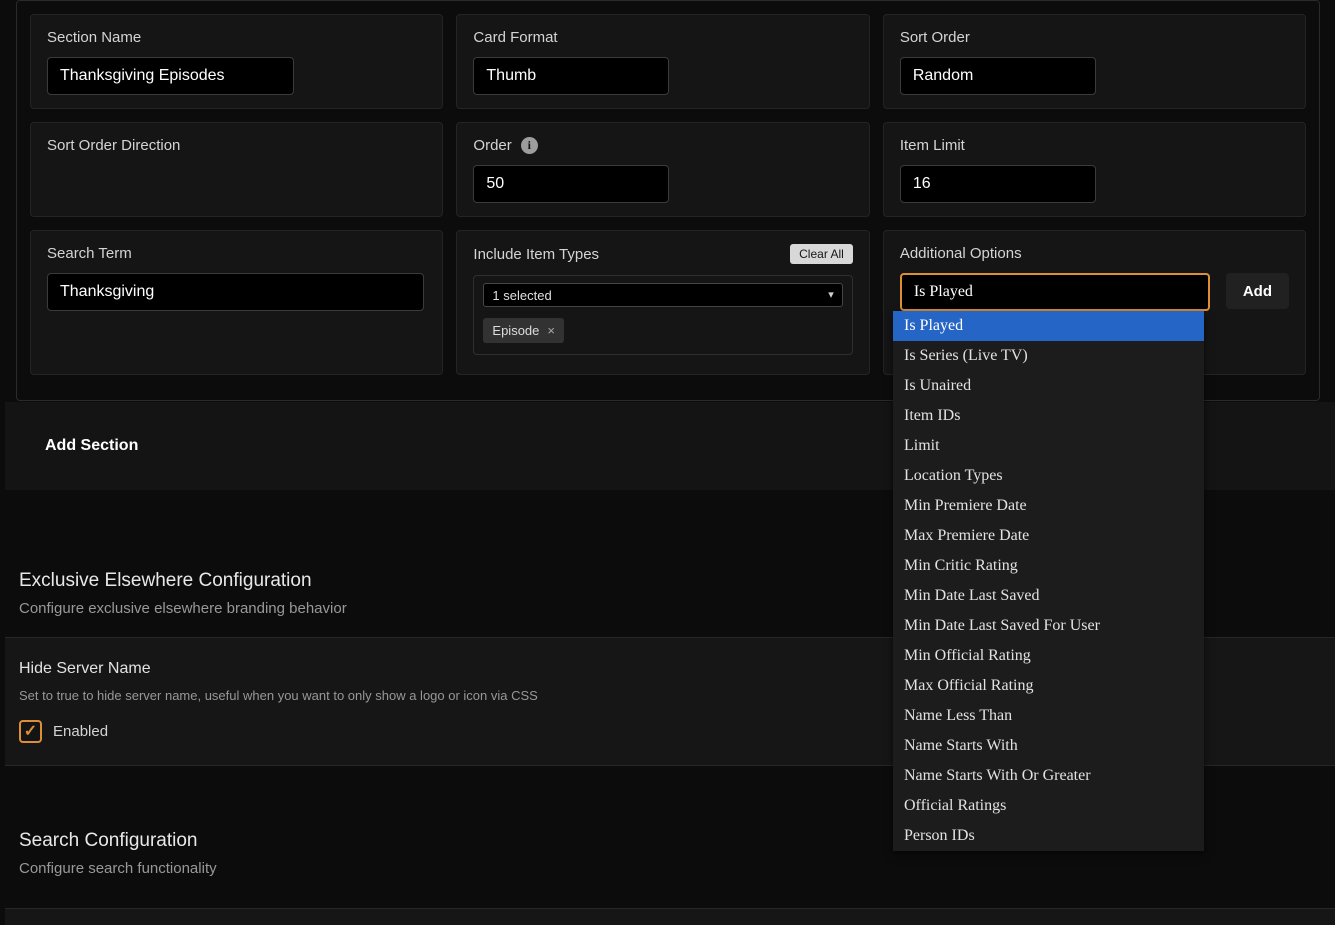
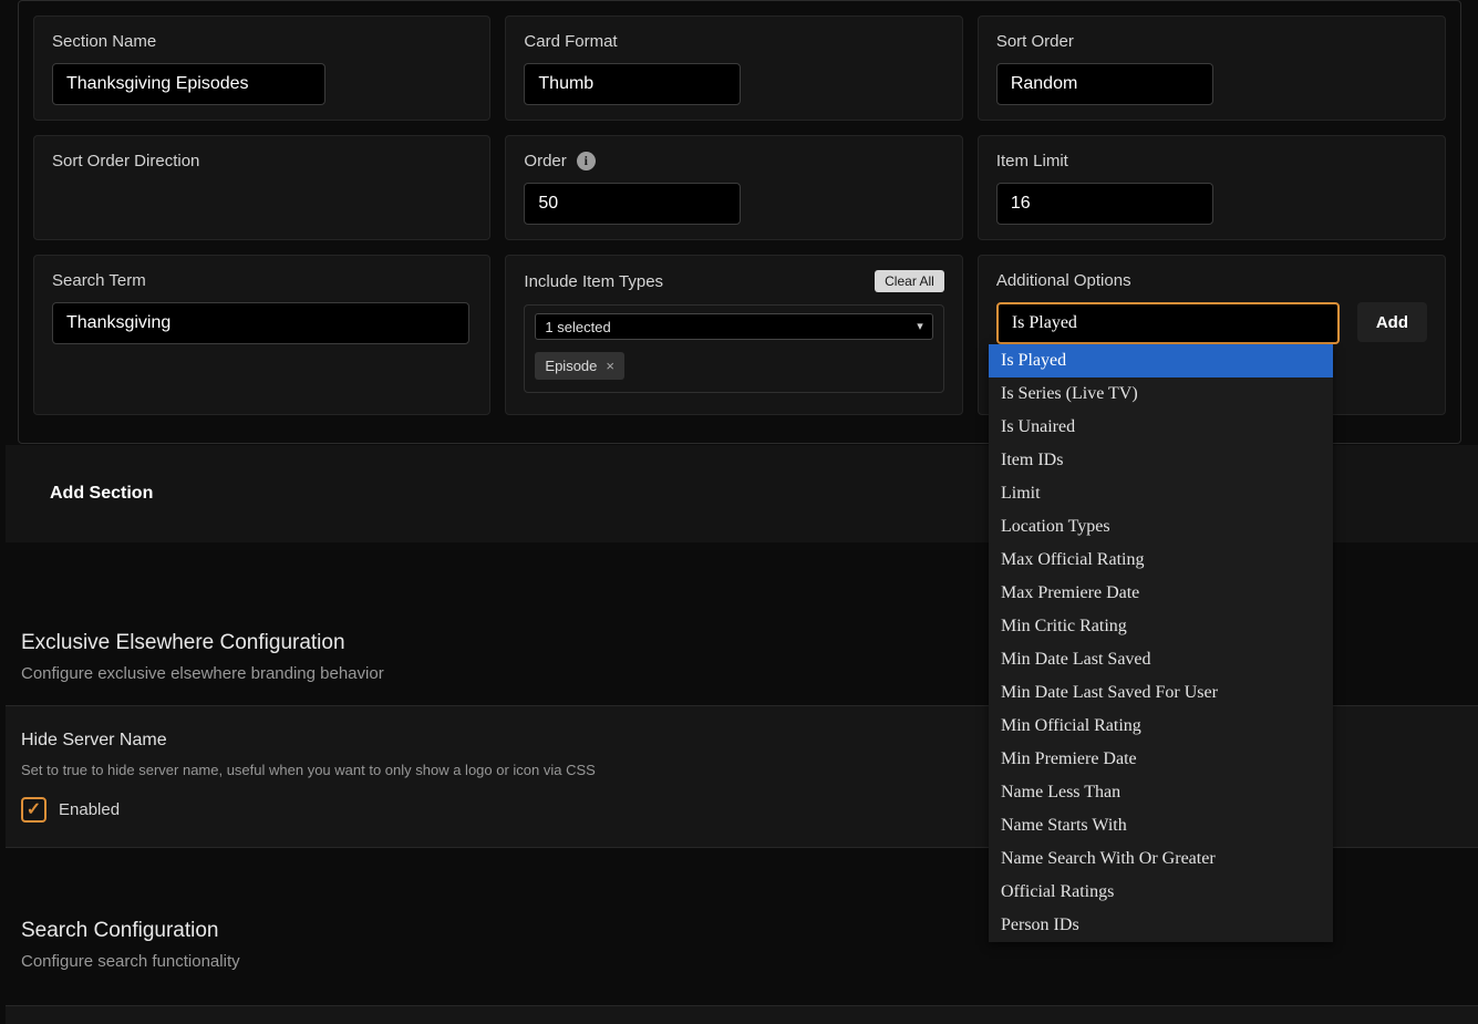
  Section Name
  Thanksgiving Episodes
  Card Format
  Thumb
  Sort Order
  Random
  Sort Order Direction
  Order
  i
  50
  Item Limit
  16
  Search Term
  Thanksgiving
  Include Item Types
  Clear All
  1 selected
  ▾
  Episode
  ×
  Additional Options
  Is Played
  Add
  Is Played
  Is Series (Live TV)
  Is Unaired
  Item IDs
  Limit
  Location Types
- Min Premiere Date
+ Max Official Rating
  Max Premiere Date
  Min Critic Rating
  Min Date Last Saved
  Min Date Last Saved For User
  Min Official Rating
- Max Official Rating
+ Min Premiere Date
  Name Less Than
  Name Starts With
- Name Starts With Or Greater
+ Name Search With Or Greater
  Official Ratings
  Person IDs
  Add Section
  Exclusive Elsewhere Configuration
  Configure exclusive elsewhere branding behavior
  Hide Server Name
  Set to true to hide server name, useful when you want to only show a logo or icon via CSS
  ✓
  Enabled
  Search Configuration
  Configure search functionality
